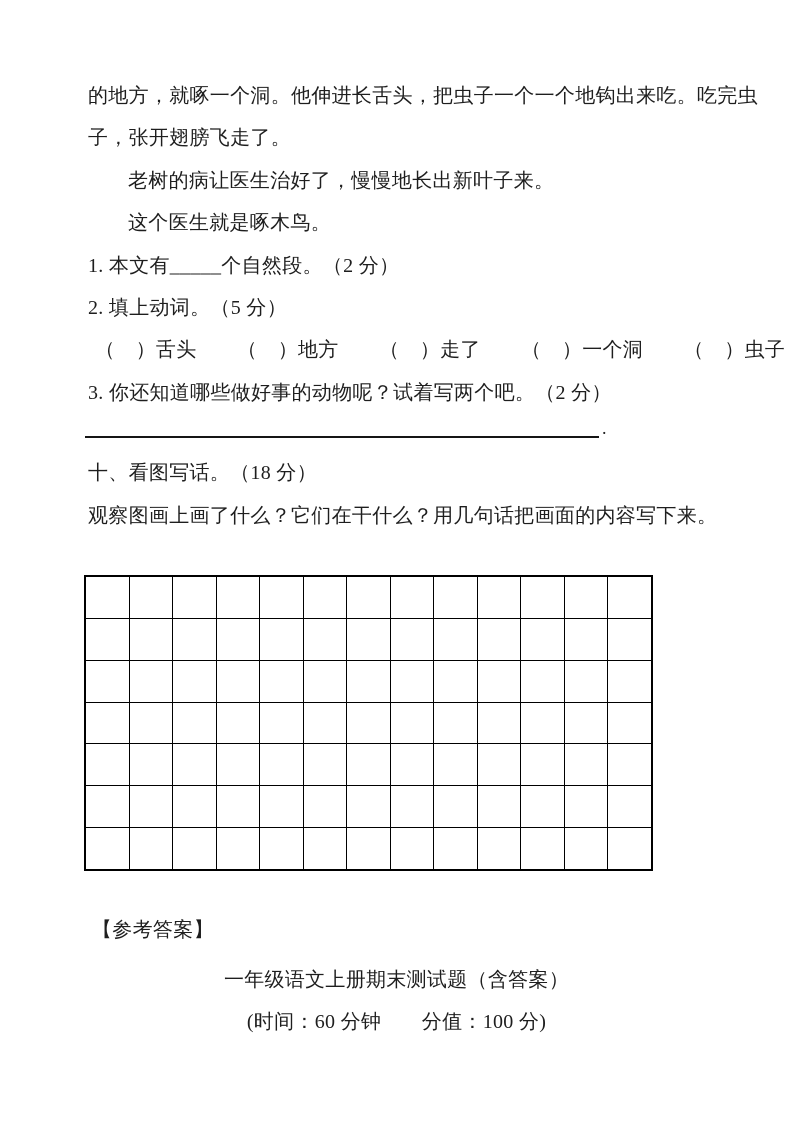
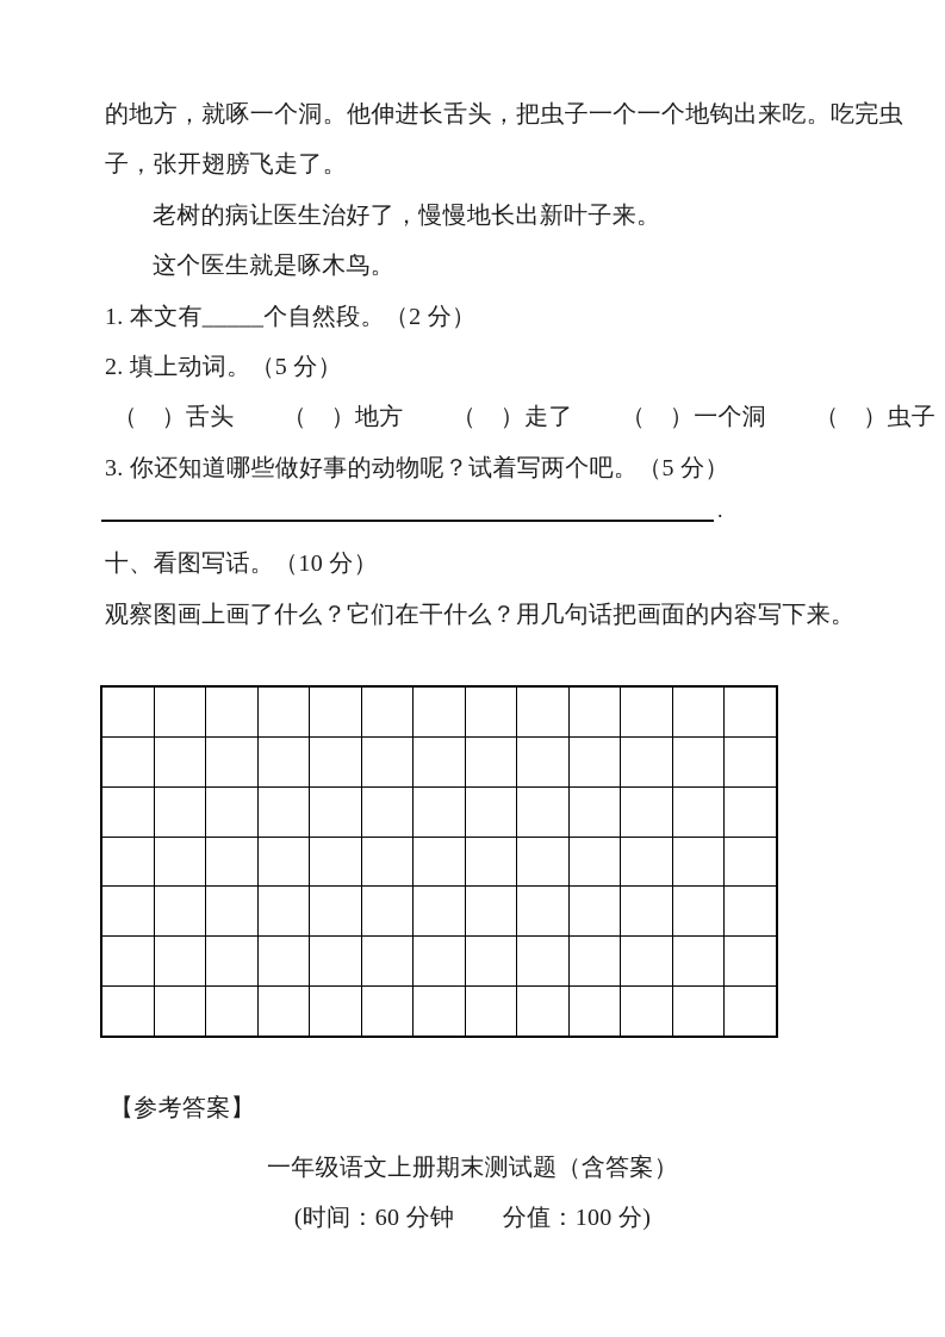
  的地方，就啄一个洞。他伸进长舌头，把虫子一个一个地钩出来吃。吃完虫
  子，张开翅膀飞走了。
  老树的病让医生治好了，慢慢地长出新叶子来。
  这个医生就是啄木鸟。
  1. 本文有_____个自然段。（2 分）
  2. 填上动词。（5 分）
  （ ）舌头 （ ）地方 （ ）走了 （ ）一个洞 （ ）虫子
- 3. 你还知道哪些做好事的动物呢？试着写两个吧。（2 分）
+ 3. 你还知道哪些做好事的动物呢？试着写两个吧。（5 分）
  .
- 十、看图写话。（18 分）
+ 十、看图写话。（10 分）
  观察图画上画了什么？它们在干什么？用几句话把画面的内容写下来。
  【参考答案】
  一年级语文上册期末测试题（含答案）
  (时间：60 分钟 分值：100 分)
